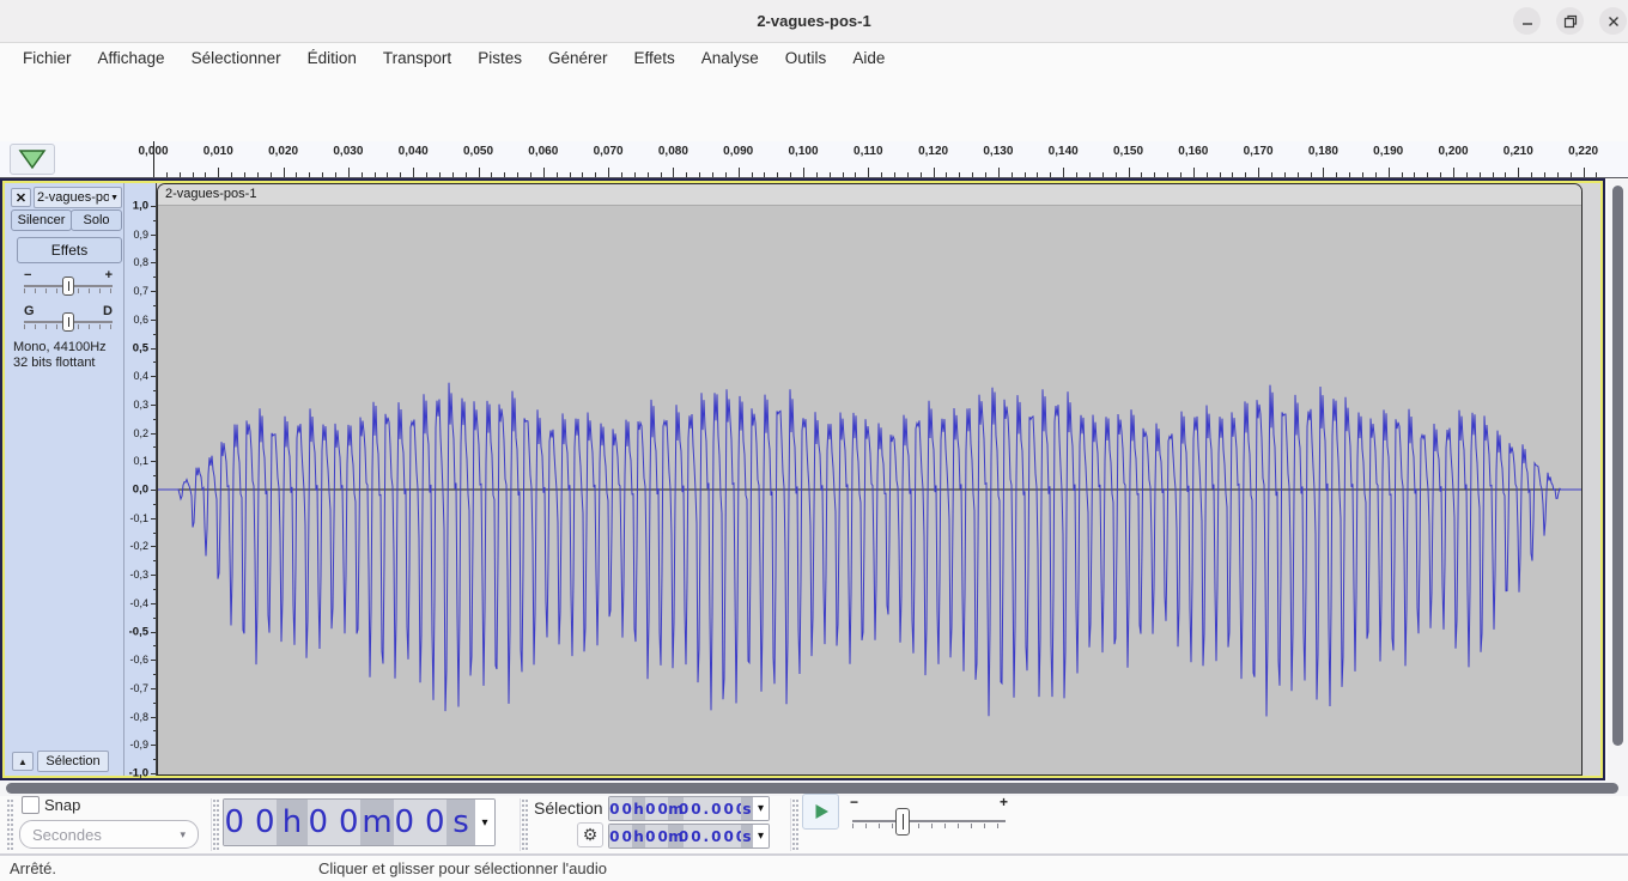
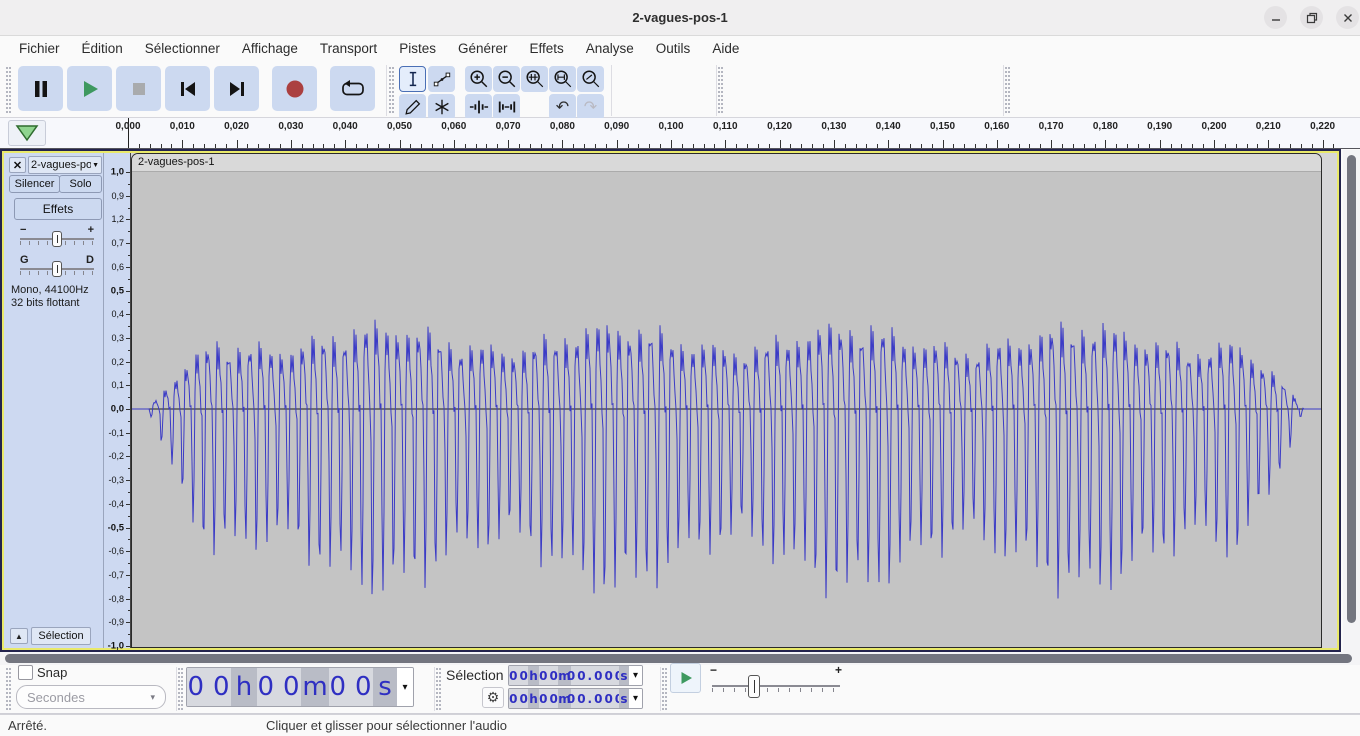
  2-vagues-pos-1
  Fichier
- Affichage
+ Édition
  Sélectionner
- Édition
+ Affichage
  Transport
  Pistes
  Générer
  Effets
  Analyse
  Outils
  Aide
+ ↶
+ ↷
  0,000
  0,010
  0,020
  0,030
  0,040
  0,050
  0,060
  0,070
  0,080
  0,090
  0,100
  0,110
  0,120
  0,130
  0,140
  0,150
  0,160
  0,170
  0,180
  0,190
  0,200
  0,210
  0,220
  ✕
  2-vagues-po
  Silencer
  Solo
  Effets
  −
  +
  G
  D
  Mono, 44100Hz
  32 bits flottant
  ▲
  Sélection
  1,0
  0,9
- 0,8
+ 1,2
  0,7
  0,6
  0,5
  0,4
  0,3
  0,2
  0,1
  0,0
  -0,1
  -0,2
  -0,3
  -0,4
  -0,5
  -0,6
  -0,7
  -0,8
  -0,9
  -1,0
  2-vagues-pos-1
  Snap
  Secondes
  ▾
  00
  h
  00
  m
  00
  s
  ▾
  Sélection
  ⚙
  00
  h
  00
  m
  00.00
  s
  ▾
  00
  h
  00
  m
  00.00
  s
  ▾
  −
  +
  Arrêté.
  Cliquer et glisser pour sélectionner l'audio
